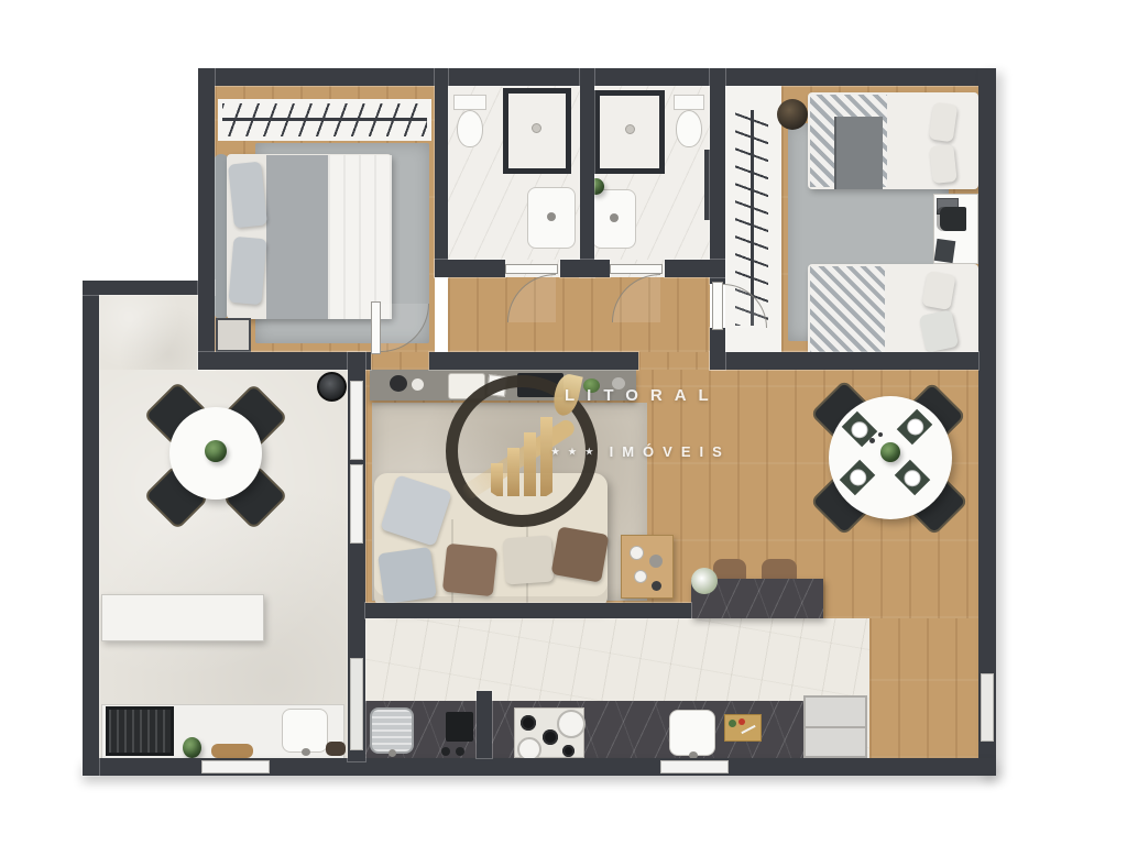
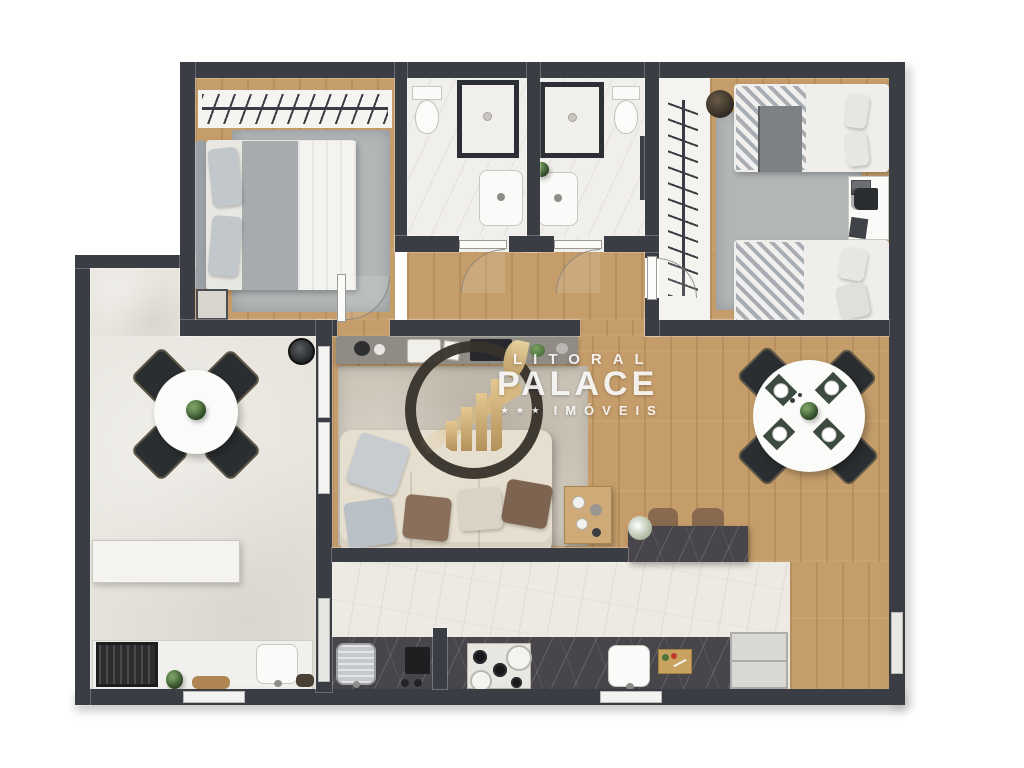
  LITORAL
+ PALACE
  ★ ★ ★ IMÓVEIS
